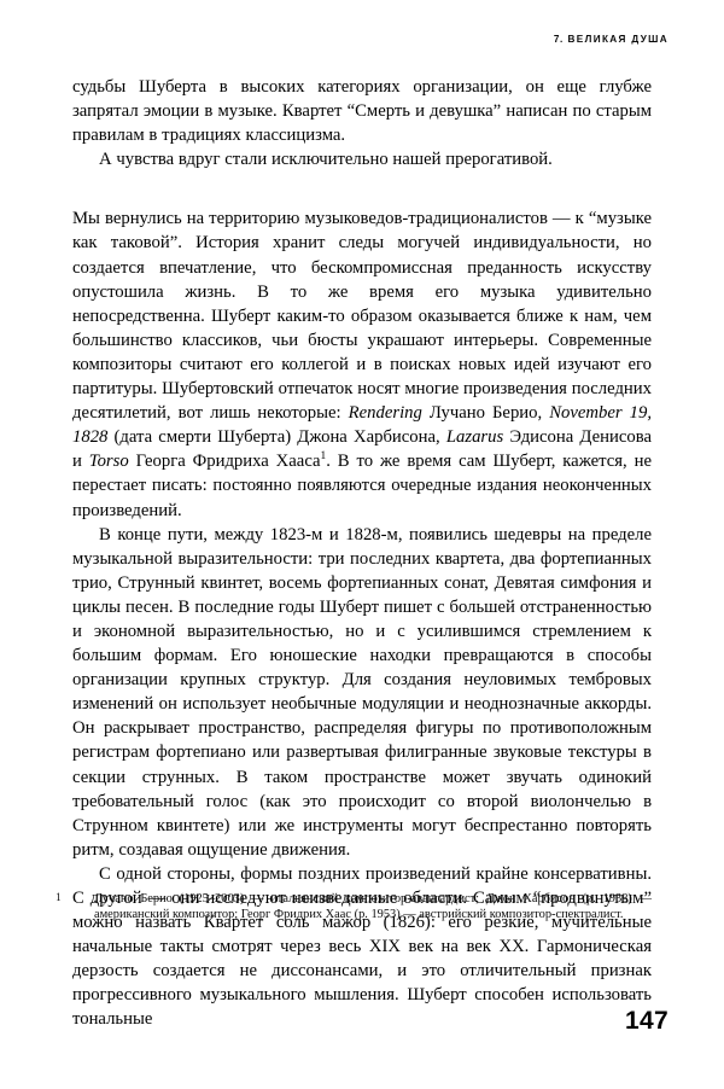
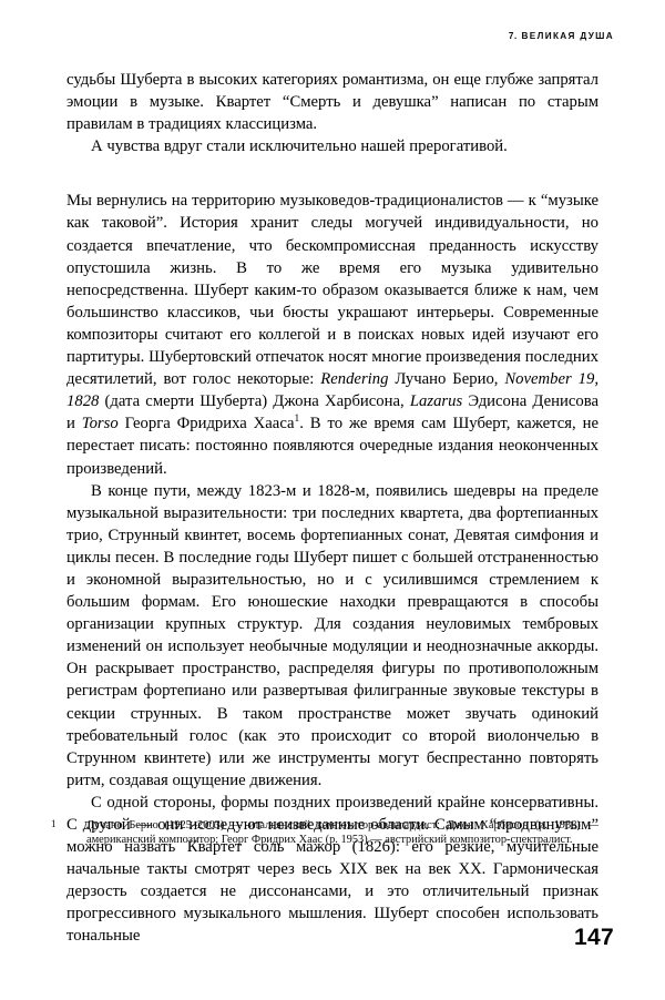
  7. ВЕЛИКАЯ ДУША
- судьбы Шуберта в высоких категориях организации, он еще глубже запрятал эмоции в музыке. Квартет “Смерть и девушка” написан по старым правилам в традициях классицизма.
+ судьбы Шуберта в высоких категориях романтизма, он еще глубже запрятал эмоции в музыке. Квартет “Смерть и девушка” написан по старым правилам в традициях классицизма.
  А чувства вдруг стали исключительно нашей прерогативой.
- Мы вернулись на территорию музыковедов-традиционалистов — к “музыке как таковой”. История хранит следы могучей индивидуальности, но создается впечатление, что бескомпромиссная преданность искусству опустошила жизнь. В то же время его музыка удивительно непосредственна. Шуберт каким-то образом оказывается ближе к нам, чем большинство классиков, чьи бюсты украшают интерьеры. Современные композиторы считают его коллегой и в поисках новых идей изучают его партитуры. Шубертовский отпечаток носят многие произведения последних десятилетий, вот лишь некоторые: Rendering Лучано Берио, November 19, 1828 (дата смерти Шуберта) Джона Харбисона, Lazarus Эдисона Денисова и Torso Георга Фридриха Хааса1. В то же время сам Шуберт, кажется, не перестает писать: постоянно появляются очередные издания неоконченных произведений.
+ Мы вернулись на территорию музыковедов-традиционалистов — к “музыке как таковой”. История хранит следы могучей индивидуальности, но создается впечатление, что бескомпромиссная преданность искусству опустошила жизнь. В то же время его музыка удивительно непосредственна. Шуберт каким-то образом оказывается ближе к нам, чем большинство классиков, чьи бюсты украшают интерьеры. Современные композиторы считают его коллегой и в поисках новых идей изучают его партитуры. Шубертовский отпечаток носят многие произведения последних десятилетий, вот голос некоторые: Rendering Лучано Берио, November 19, 1828 (дата смерти Шуберта) Джона Харбисона, Lazarus Эдисона Денисова и Torso Георга Фридриха Хааса1. В то же время сам Шуберт, кажется, не перестает писать: постоянно появляются очередные издания неоконченных произведений.
  В конце пути, между 1823-м и 1828-м, появились шедевры на пределе музыкальной выразительности: три последних квартета, два фортепианных трио, Струнный квинтет, восемь фортепианных сонат, Девятая симфония и циклы песен. В последние годы Шуберт пишет с большей отстраненностью и экономной выразительностью, но и с усилившимся стремлением к большим формам. Его юношеские находки превращаются в способы организации крупных структур. Для создания неуловимых тембровых изменений он использует необычные модуляции и неоднозначные аккорды. Он раскрывает пространство, распределяя фигуры по противоположным регистрам фортепиано или развертывая филигранные звуковые текстуры в секции струнных. В таком пространстве может звучать одинокий требовательный голос (как это происходит со второй виолончелью в Струнном квинтете) или же инструменты могут беспрестанно повторять ритм, создавая ощущение движения.
  С одной стороны, формы поздних произведений крайне консервативны. С другой — они исследуют неизведанные области. Самым “продвинутым” можно назвать Квартет соль мажор (1826): его резкие, мучительные начальные такты смотрят через весь XIX век на век XX. Гармоническая дерзость создается не диссонансами, и это отличительный признак прогрессивного музыкального мышления. Шуберт способен использовать тональные
  1
  Лучано Берио (1925–2003) — итальянский композитор-авангардист; Джон Харбисон (р. 1938) — американский композитор; Георг Фридрих Хаас (р. 1953) — австрийский композитор-спектралист.
  147
